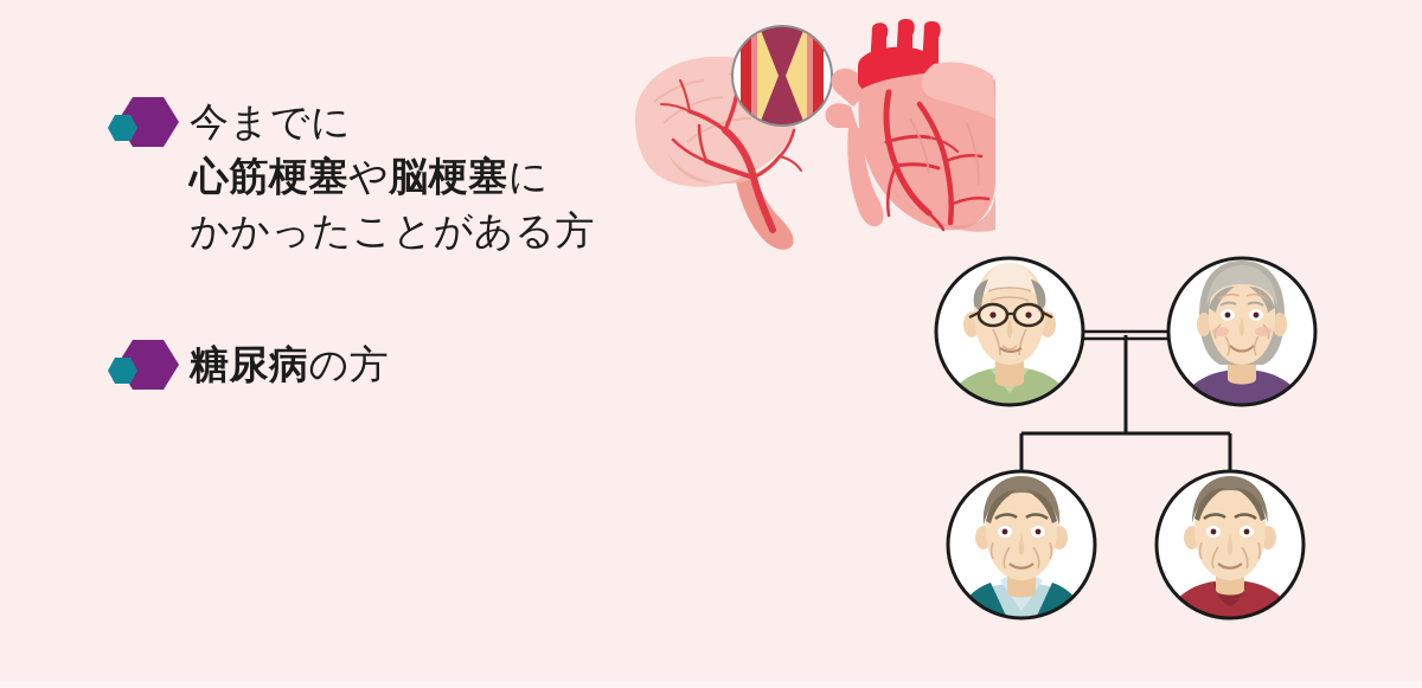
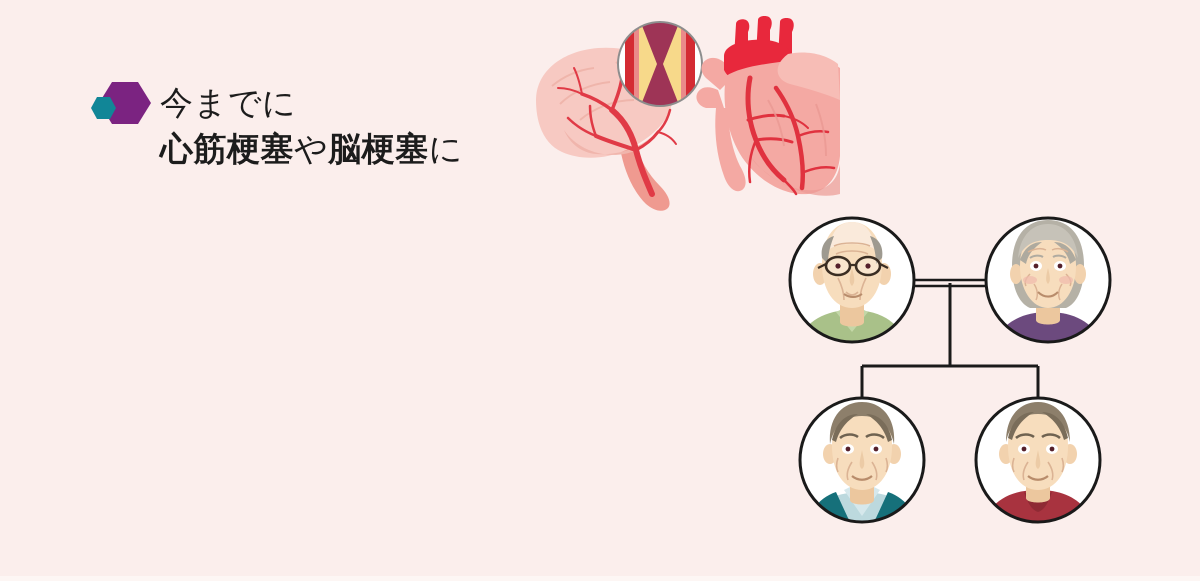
  今までに
  心筋梗塞や脳梗塞に
- かかったことがある方
- 糖尿病の方
